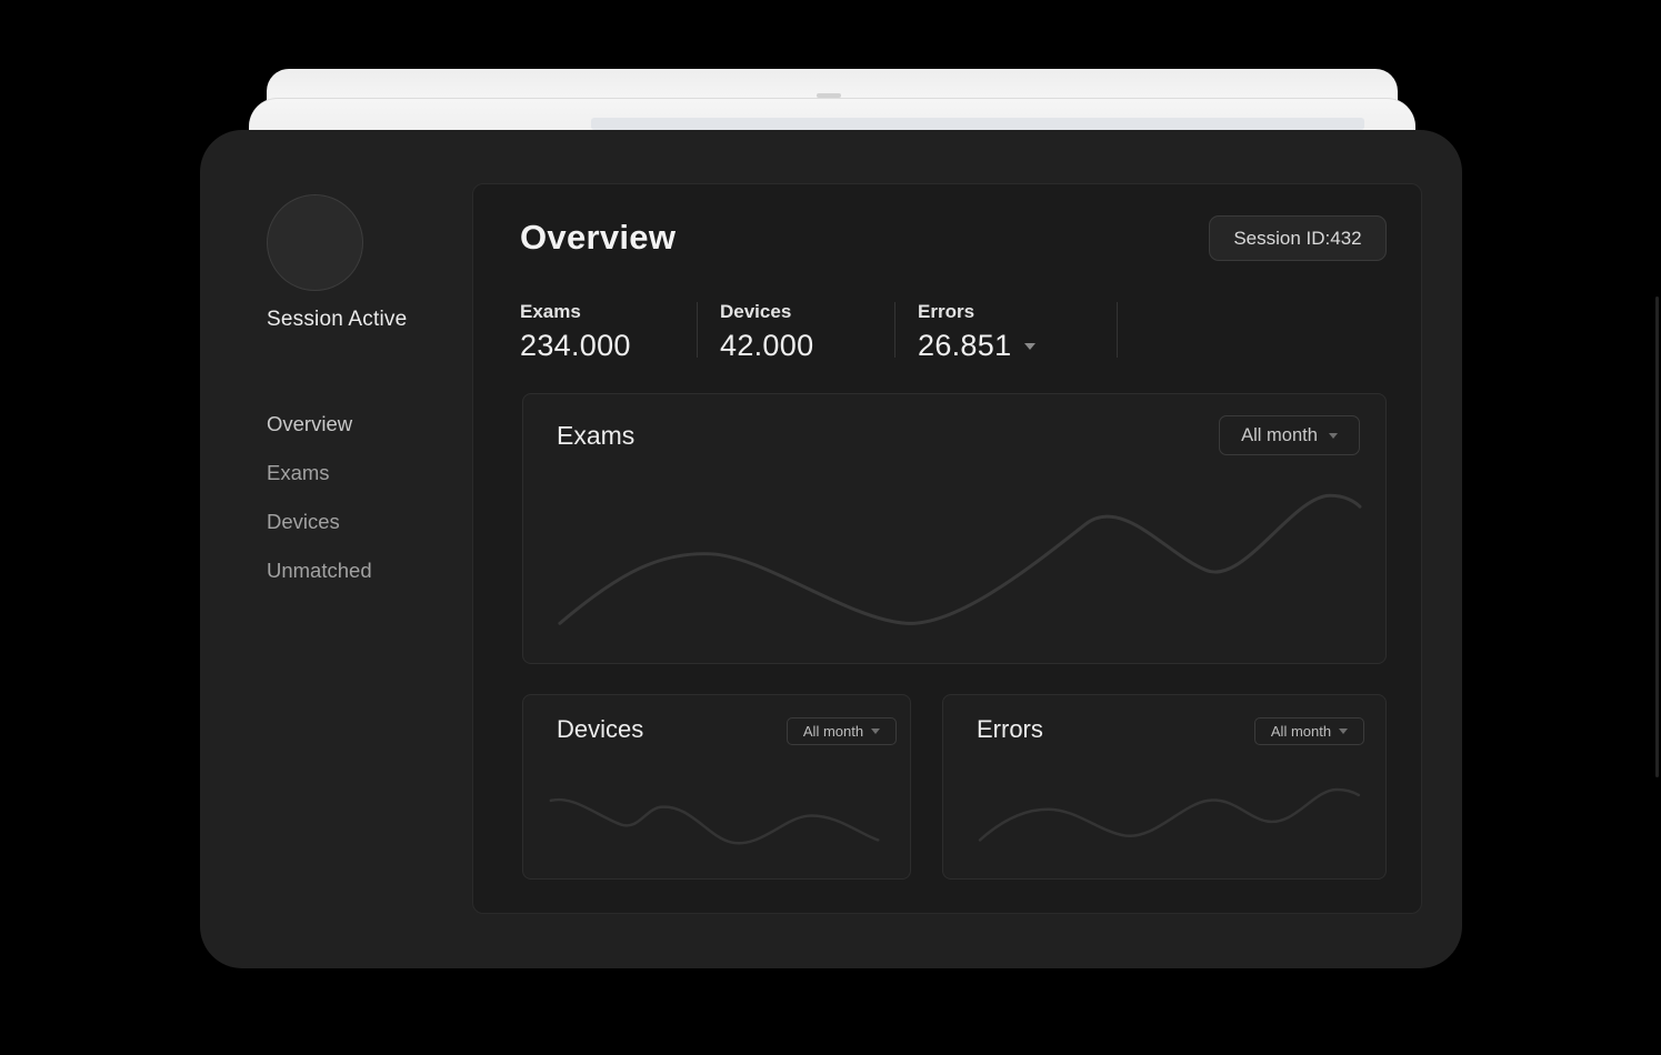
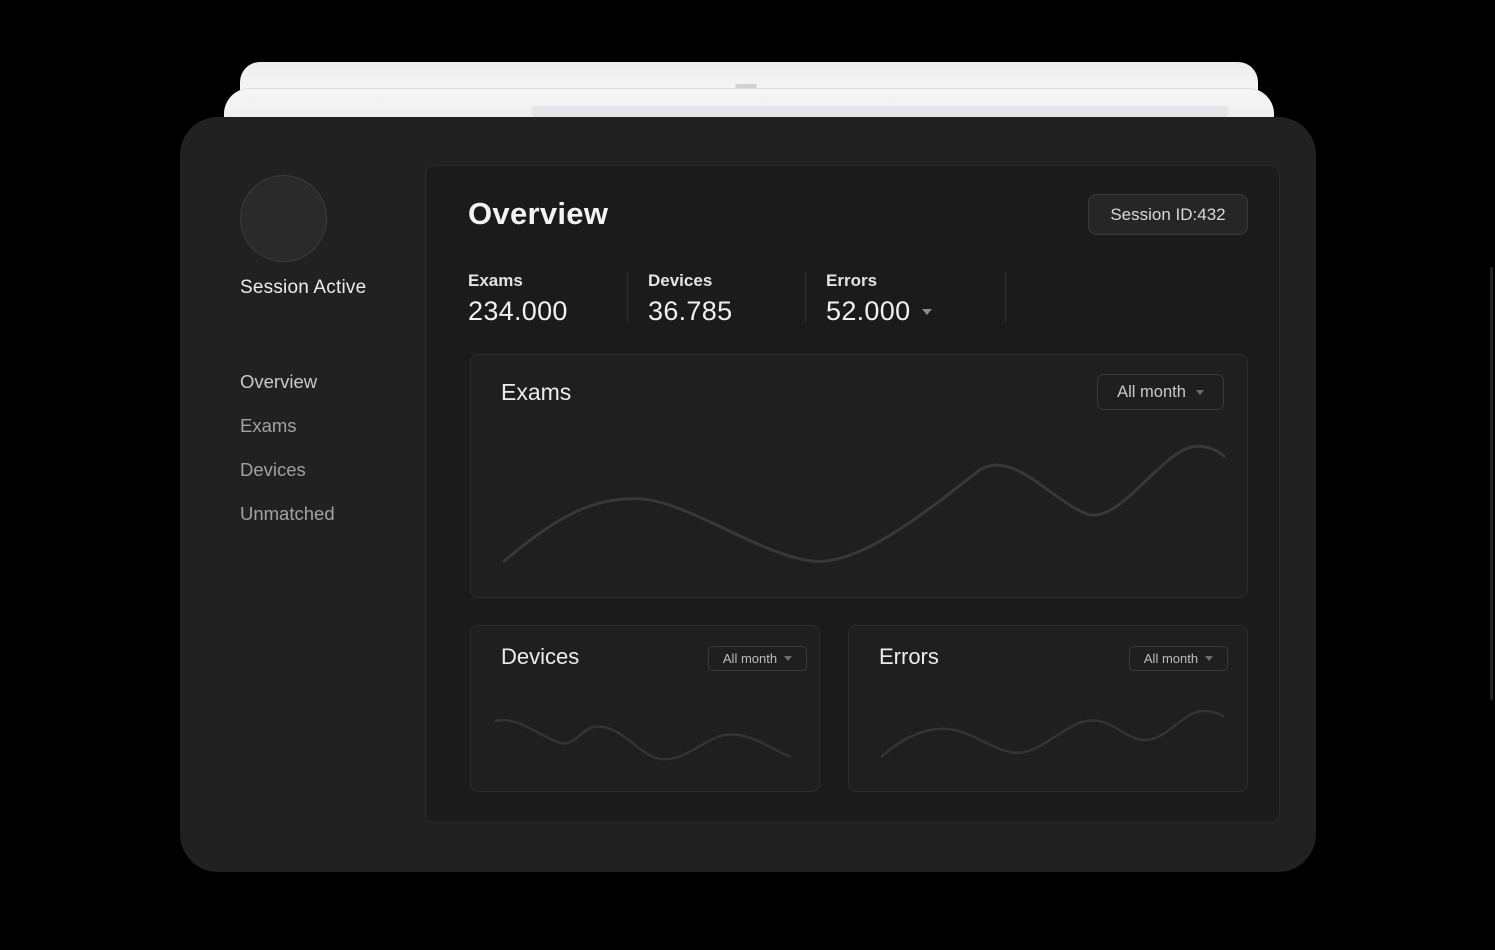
  Session Active
  Overview
  Exams
  Devices
  Unmatched
  Overview
  Session ID:432
  Exams
  234.000
  Devices
- 42.000
+ 36.785
  Errors
- 26.851
+ 52.000
  Exams
  All month
  Devices
  All month
  Errors
  All month
